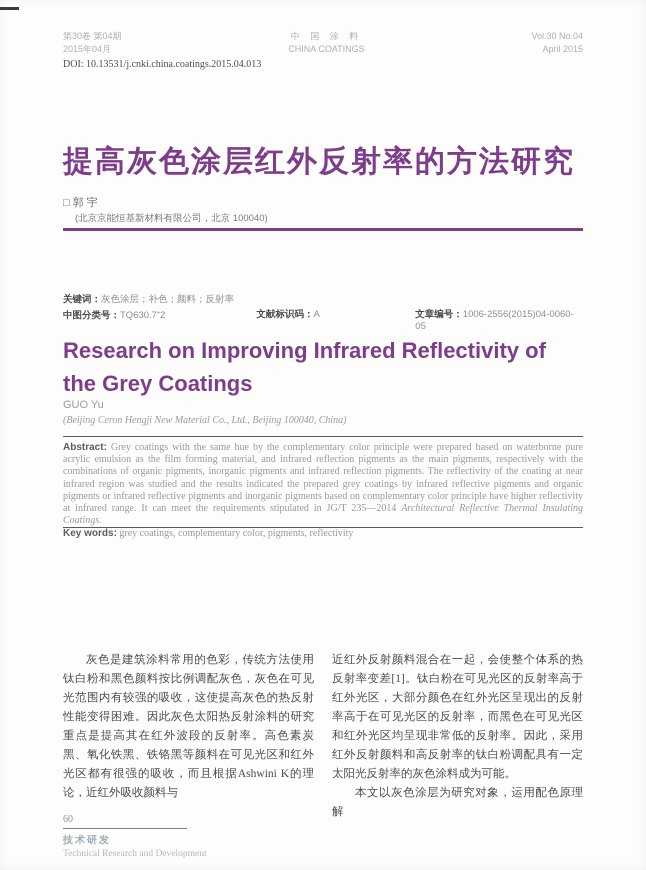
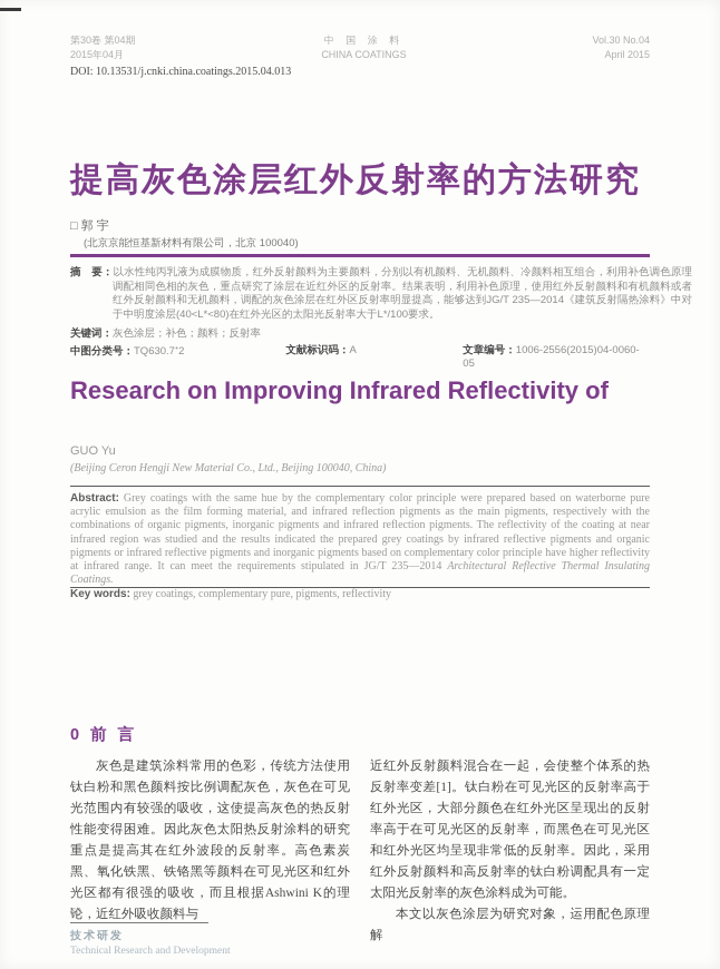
  第30卷 第04期
  2015年04月
  中 国 涂 料
  CHINA COATINGS
  Vol.30 No.04
  April 2015
  DOI: 10.13531/j.cnki.china.coatings.2015.04.013
  提高灰色涂层红外反射率的方法研究
  □ 郭 宇
  (北京京能恒基新材料有限公司，北京 100040)
+ 摘 要：以水性纯丙乳液为成膜物质，红外反射颜料为主要颜料，分别以有机颜料、无机颜料、冷颜料相互组合，利用补色调色原理调配相同色相的灰色，重点研究了涂层在近红外区的反射率。结果表明，利用补色原理，使用红外反射颜料和有机颜料或者红外反射颜料和无机颜料，调配的灰色涂层在红外区反射率明显提高，能够达到JG/T 235—2014《建筑反射隔热涂料》中对于中明度涂层(40<L*<80)在红外光区的太阳光反射率大于L*/100要求。
  关键词：灰色涂层；补色；颜料；反射率
  中图分类号：TQ630.7⁺2
  文献标识码：A
  文章编号：1006-2556(2015)04-0060-05
  Research on Improving Infrared Reflectivity of
- the Grey Coatings
  GUO Yu
  (Beijing Ceron Hengji New Material Co., Ltd., Beijing 100040, China)
  Abstract: Grey coatings with the same hue by the complementary color principle were prepared based on waterborne pure acrylic emulsion as the film forming material, and infrared reflection pigments as the main pigments, respectively with the combinations of organic pigments, inorganic pigments and infrared reflection pigments. The reflectivity of the coating at near infrared region was studied and the results indicated the prepared grey coatings by infrared reflective pigments and organic pigments or infrared reflective pigments and inorganic pigments based on complementary color principle have higher reflectivity at infrared range. It can meet the requirements stipulated in JG/T 235—2014 Architectural Reflective Thermal Insulating Coatings.
- Key words: grey coatings, complementary color, pigments, reflectivity
+ Key words: grey coatings, complementary pure, pigments, reflectivity
+ 0 前 言
  灰色是建筑涂料常用的色彩，传统方法使用钛白粉和黑色颜料按比例调配灰色，灰色在可见光范围内有较强的吸收，这使提高灰色的热反射性能变得困难。因此灰色太阳热反射涂料的研究重点是提高其在红外波段的反射率。高色素炭黑、氧化铁黑、铁铬黑等颜料在可见光区和红外光区都有很强的吸收，而且根据Ashwini K的理论，近红外吸收颜料与
  近红外反射颜料混合在一起，会使整个体系的热反射率变差[1]。钛白粉在可见光区的反射率高于红外光区，大部分颜色在红外光区呈现出的反射率高于在可见光区的反射率，而黑色在可见光区和红外光区均呈现非常低的反射率。因此，采用红外反射颜料和高反射率的钛白粉调配具有一定太阳光反射率的灰色涂料成为可能。
  本文以灰色涂层为研究对象，运用配色原理解
  60
  技术研发
  Technical Research and Development
